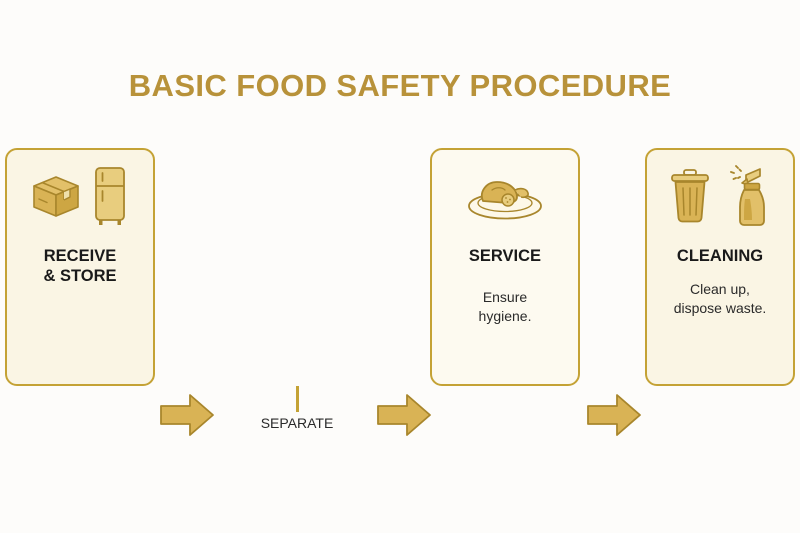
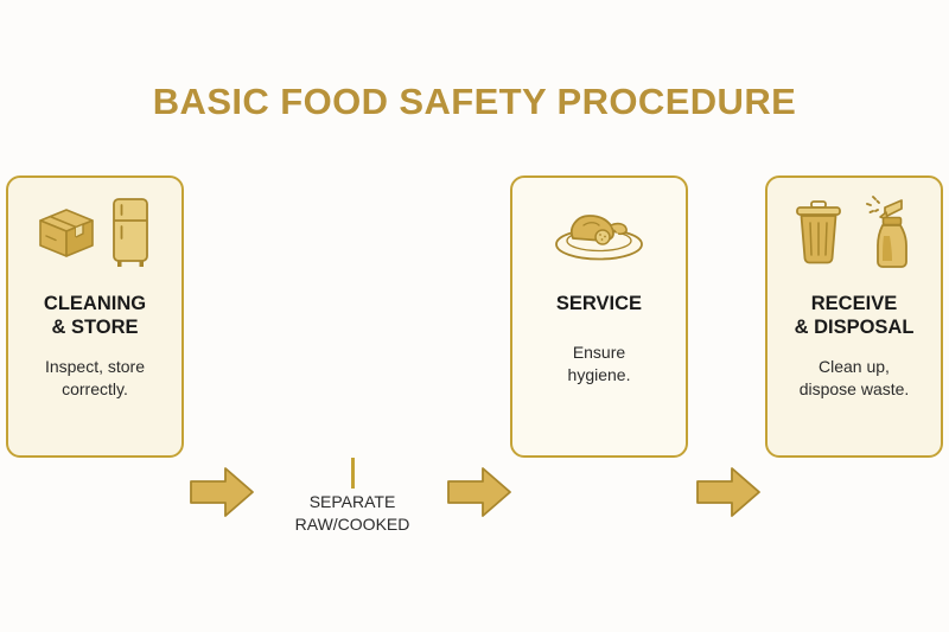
  BASIC FOOD SAFETY PROCEDURE
- RECEIVE
+ CLEANING
  & STORE
+ Inspect, store
+ correctly.
  SERVICE
  Ensure
  hygiene.
- CLEANING
+ RECEIVE
+ & DISPOSAL
  Clean up,
  dispose waste.
  SEPARATE
+ RAW/COOKED
